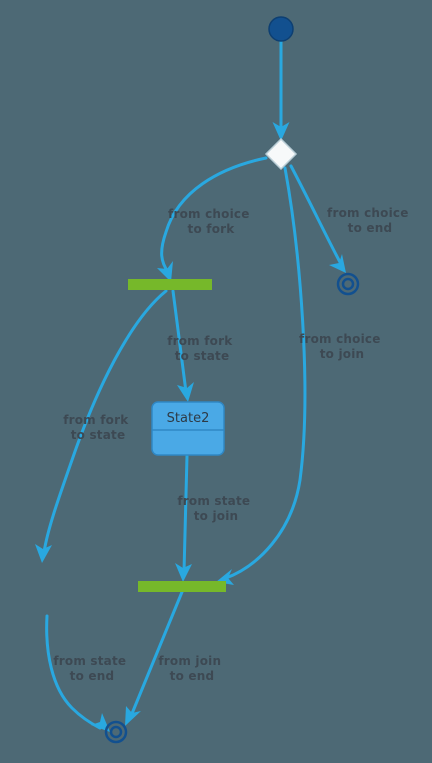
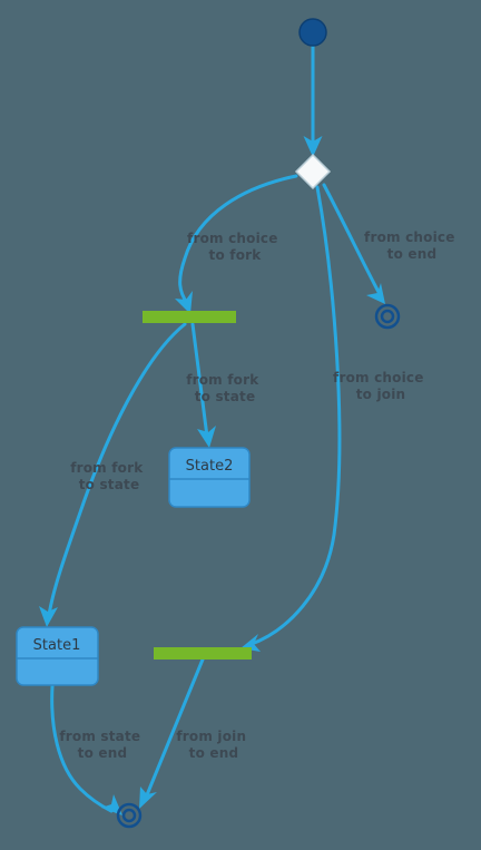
  from choice to fork
  from choice to end
  from choice to join
  from fork to state
  from fork to state
- from state to join
  from state to end
  from join to end
  State2
+ State1
